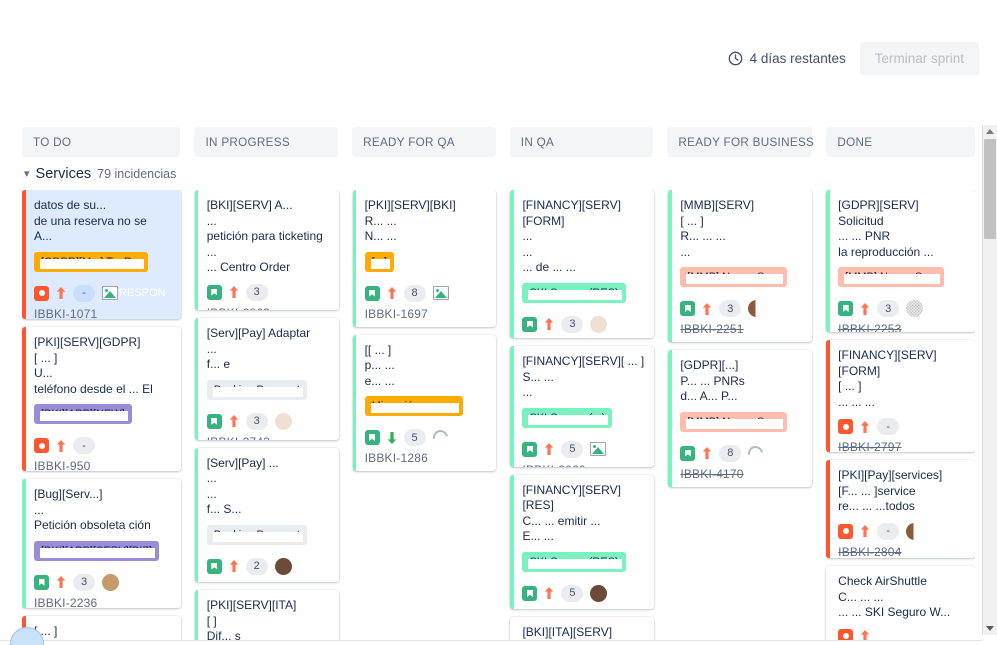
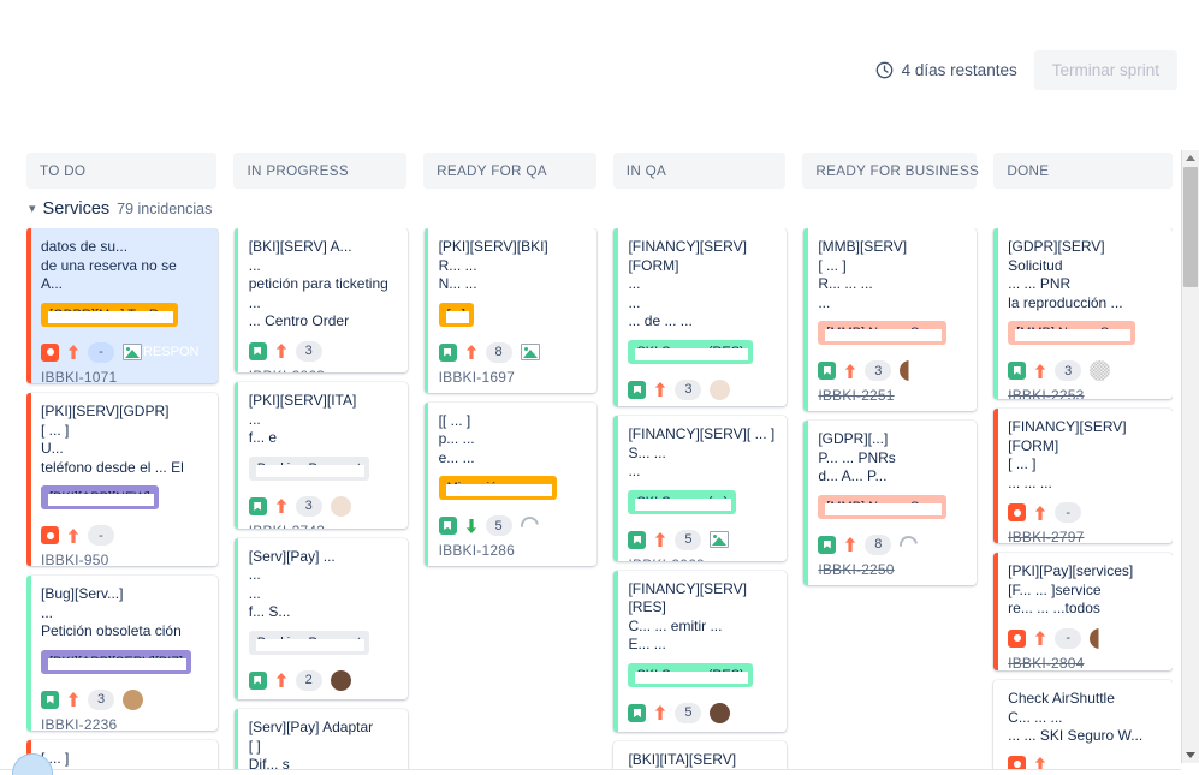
  4 días restantes
  Terminar sprint
  TO DO
  IN PROGRESS
  READY FOR QA
  IN QA
  READY FOR BUSINESS
  DONE
  ▾
  Services
  79 incidencias
  datos de su...
  de una reserva no se
  A...
  [GDPR][M...] T... R...
  -
  RESPON
  IBBKI-1071
  [PKI][SERV][GDPR]
  [ ... ]
  U...
  teléfono desde el ... El
  [BKI][APP][NEW]
  -
  IBBKI-950
  [Bug][Serv...]
  ...
  Petición obsoleta ción
  [BKI][APP][SERV][BIZ]
  3
  IBBKI-2236
  ... ]
  [BKI][SERV] A...
  ...
  petición para ticketing
  ...
  ... Centro Order
  3
- [Serv][Pay] Adaptar
+ [PKI][SERV][ITA]
  ...
  f... e
  Booking Payment
  3
  [Serv][Pay] ...
  ...
  ...
  f... S...
  Booking Payment
  2
- [PKI][SERV][ITA]
+ [Serv][Pay] Adaptar
  [ ]
  Dif... s
  [PKI][SERV][BKI]
  R... ...
  N... ...
  [...]
  8
  IBBKI-1697
  [[ ... ]
  p... ...
  e... ...
  Migración pago...
  5
  IBBKI-1286
  [FINANCY][SERV][FORM]
  ...
  ...
  ... de ... ...
  SKI Seguro (RES)
  3
  [FINANCY][SERV][ ... ]
  S... ...
  ...
  SKI Seguro (...)
  5
  [FINANCY][SERV][RES]
  C... ... emitir ...
  E... ...
  SKI Seguro (RES)
  5
  [BKI][ITA][SERV]
  [MMB][SERV]
  [ ... ]
  R... ... ...
  ...
  [MMB] Nuevo Se...
  3
  IBBKI-2251
  [GDPR][...]
  P... ... PNRs
  d... A... P...
  [MMB] Nuevo Se...
  8
- IBBKI-4170
+ IBBKI-2250
  [GDPR][SERV] Solicitud
  ... ... PNR
  la reproducción ...
  [MMB] Nuevo Se...
  3
  IBBKI-2253
  [FINANCY][SERV][FORM]
  [ ... ]
  ... ... ...
  -
  IBBKI-2797
  [PKI][Pay][services]
  [F... ... ]service
  re... ... ...todos
  -
  IBBKI-2804
  Check AirShuttle
  C... ... ...
  ... ... SKI Seguro W...
